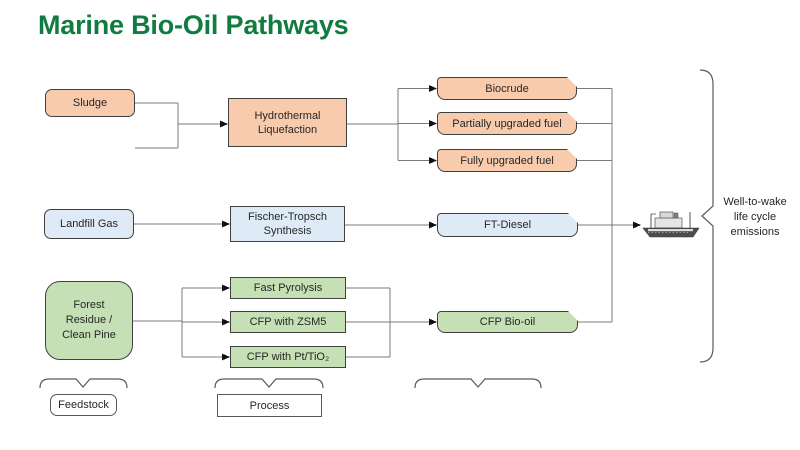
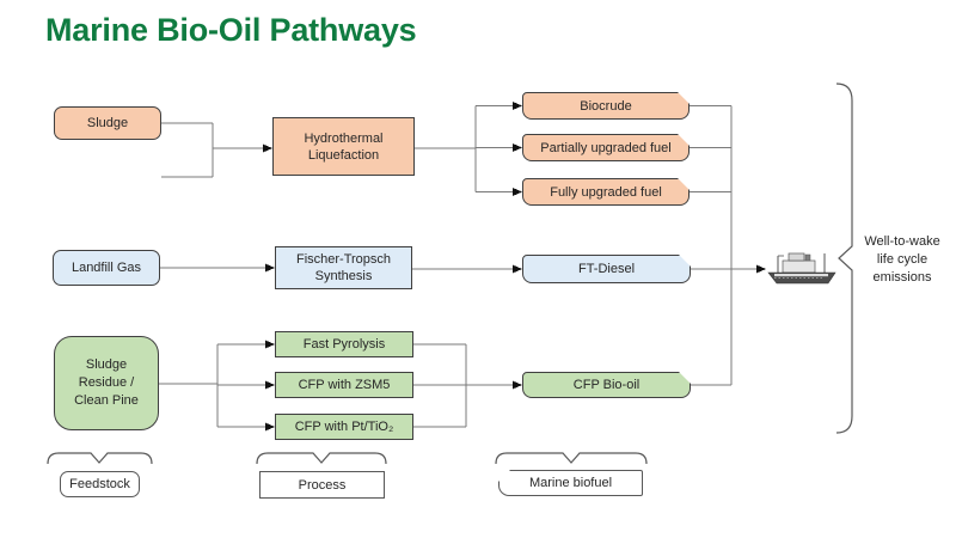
  Marine Bio-Oil Pathways
  Sludge
  Landfill Gas
- Forest Residue / Clean Pine
+ Sludge Residue / Clean Pine
  Hydrothermal Liquefaction
  Fischer-Tropsch Synthesis
  Fast Pyrolysis
  CFP with ZSM5
  CFP with Pt/TiO₂
  Biocrude
  Partially upgraded fuel
  Fully upgraded fuel
  FT-Diesel
  CFP Bio-oil
  Well-to-wake
  life cycle
  emissions
  Feedstock
  Process
+ Marine biofuel
